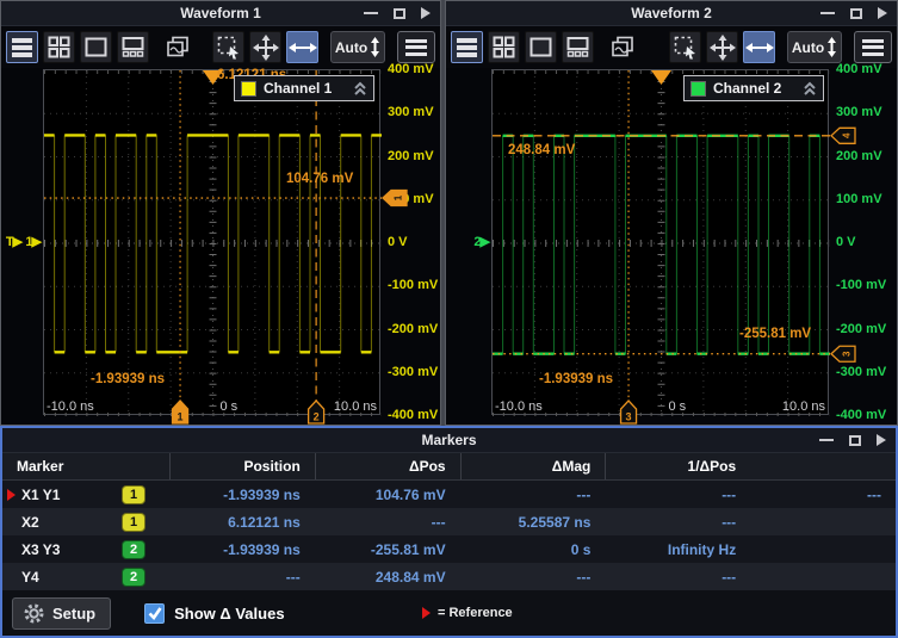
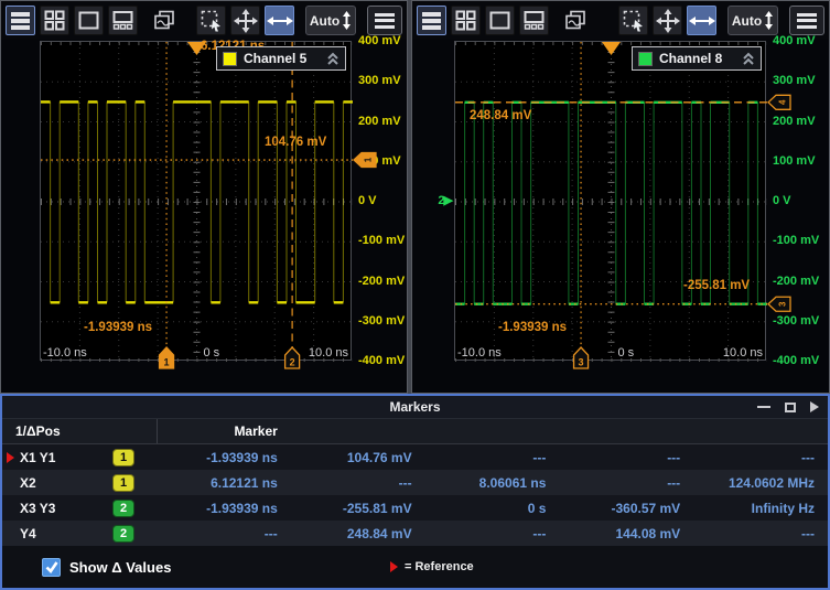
- Waveform 1
  Auto
- T▶
- 1▶
  1
  2
  400 mV
  300 mV
  200 mV
  0 V
  -100 mV
  -200 mV
  -300 mV
  -400 mV
  -10.0 ns
  0 s
  10.0 ns
  -1.93939 ns
  104.76 mV
- Channel 1
+ Channel 5
- Waveform 2
  Auto
  2▶
  3
  400 mV
  300 mV
  200 mV
  100 mV
  0 V
  -100 mV
  -200 mV
  -300 mV
  -400 mV
  -10.0 ns
  0 s
  10.0 ns
  -1.93939 ns
  248.84 mV
  -255.81 mV
- Channel 2
+ Channel 8
  Markers
- Marker
+ 1/ΔPos
- Position
- ΔPos
- ΔMag
- 1/ΔPos
+ Marker
  X1 Y1
  1
  -1.93939 ns
  104.76 mV
  ---
  ---
  ---
  X2
  1
  6.12121 ns
  ---
- 5.25587 ns
+ 8.06061 ns
  ---
+ 124.0602 MHz
  X3 Y3
  2
  -1.93939 ns
  -255.81 mV
  0 s
+ -360.57 mV
  Infinity Hz
  Y4
  2
  ---
  248.84 mV
  ---
+ 144.08 mV
  ---
- Setup
  Show Δ Values
  = Reference
